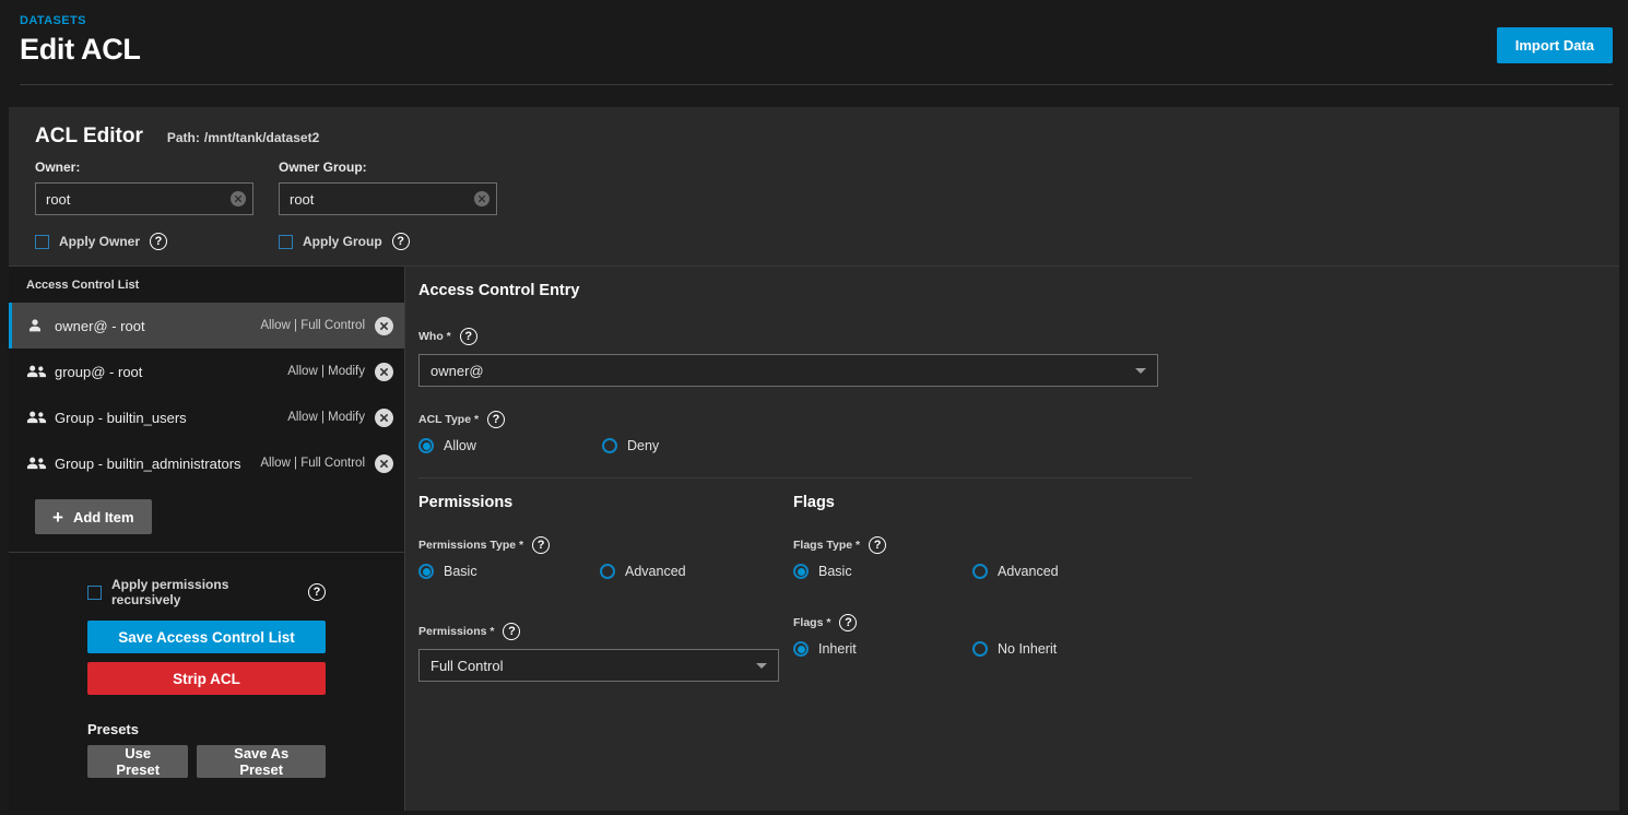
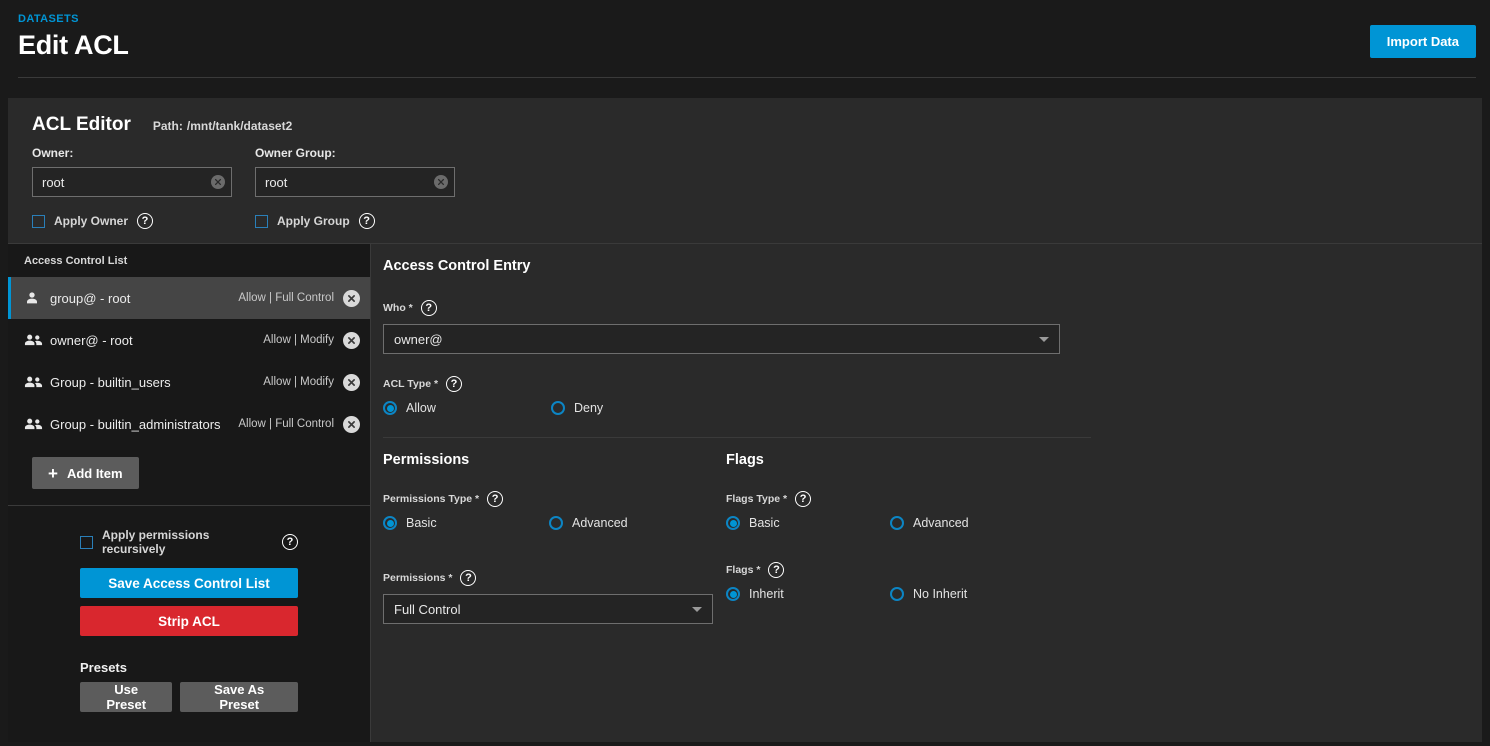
  DATASETS
  Edit ACL
  Import Data
  ACL Editor
  Path: /mnt/tank/dataset2
  Owner:
  root
  Apply Owner
  ?
  Owner Group:
  root
  Apply Group
  ?
  Access Control List
- owner@ - root
+ group@ - root
  Allow | Full Control
- group@ - root
+ owner@ - root
  Allow | Modify
  Group - builtin_users
  Allow | Modify
  Group - builtin_administrators
  Allow | Full Control
  +
  Add Item
  Apply permissions recursively
  ?
  Save Access Control List
  Strip ACL
  Presets
  Use Preset
  Save As Preset
  Access Control Entry
  Who *
  ?
  owner@
  ACL Type *
  ?
  Allow
  Deny
  Permissions
  Permissions Type *
  ?
  Basic
  Advanced
  Permissions *
  ?
  Full Control
  Flags
  Flags Type *
  ?
  Basic
  Advanced
  Flags *
  ?
  Inherit
  No Inherit
